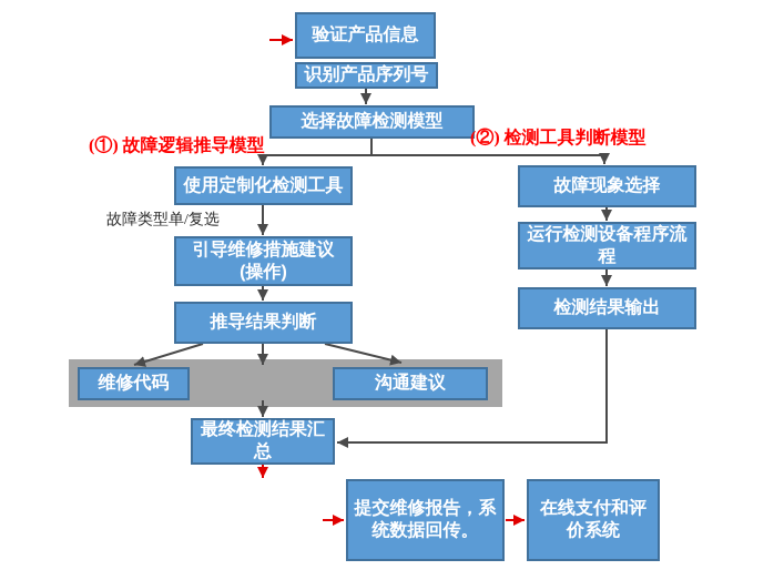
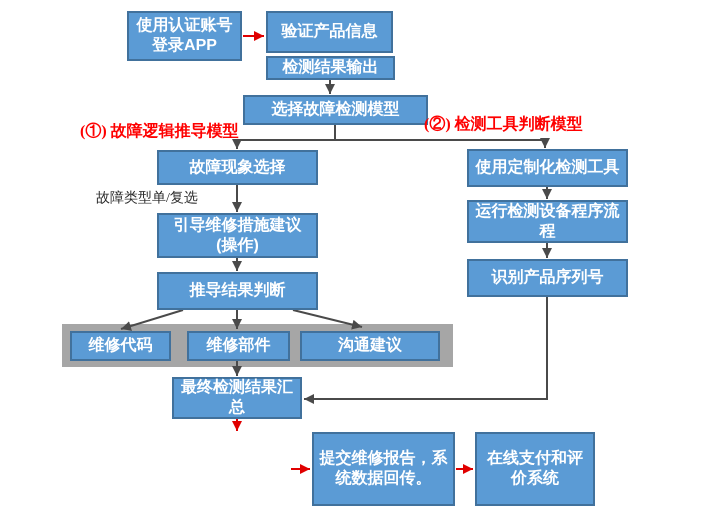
+ 使用认证账号
+ 登录APP
  验证产品信息
- 识别产品序列号
+ 检测结果输出
  选择故障检测模型
- 使用定制化检测工具
+ 故障现象选择
  引导维修措施建议
  (操作)
  推导结果判断
  维修代码
+ 维修部件
  沟通建议
  最终检测结果汇
  总
  提交维修报告，系
  统数据回传。
  在线支付和评
  价系统
- 故障现象选择
+ 使用定制化检测工具
  运行检测设备程序流
  程
- 检测结果输出
+ 识别产品序列号
  (①) 故障逻辑推导模型
  (②) 检测工具判断模型
  故障类型单/复选
